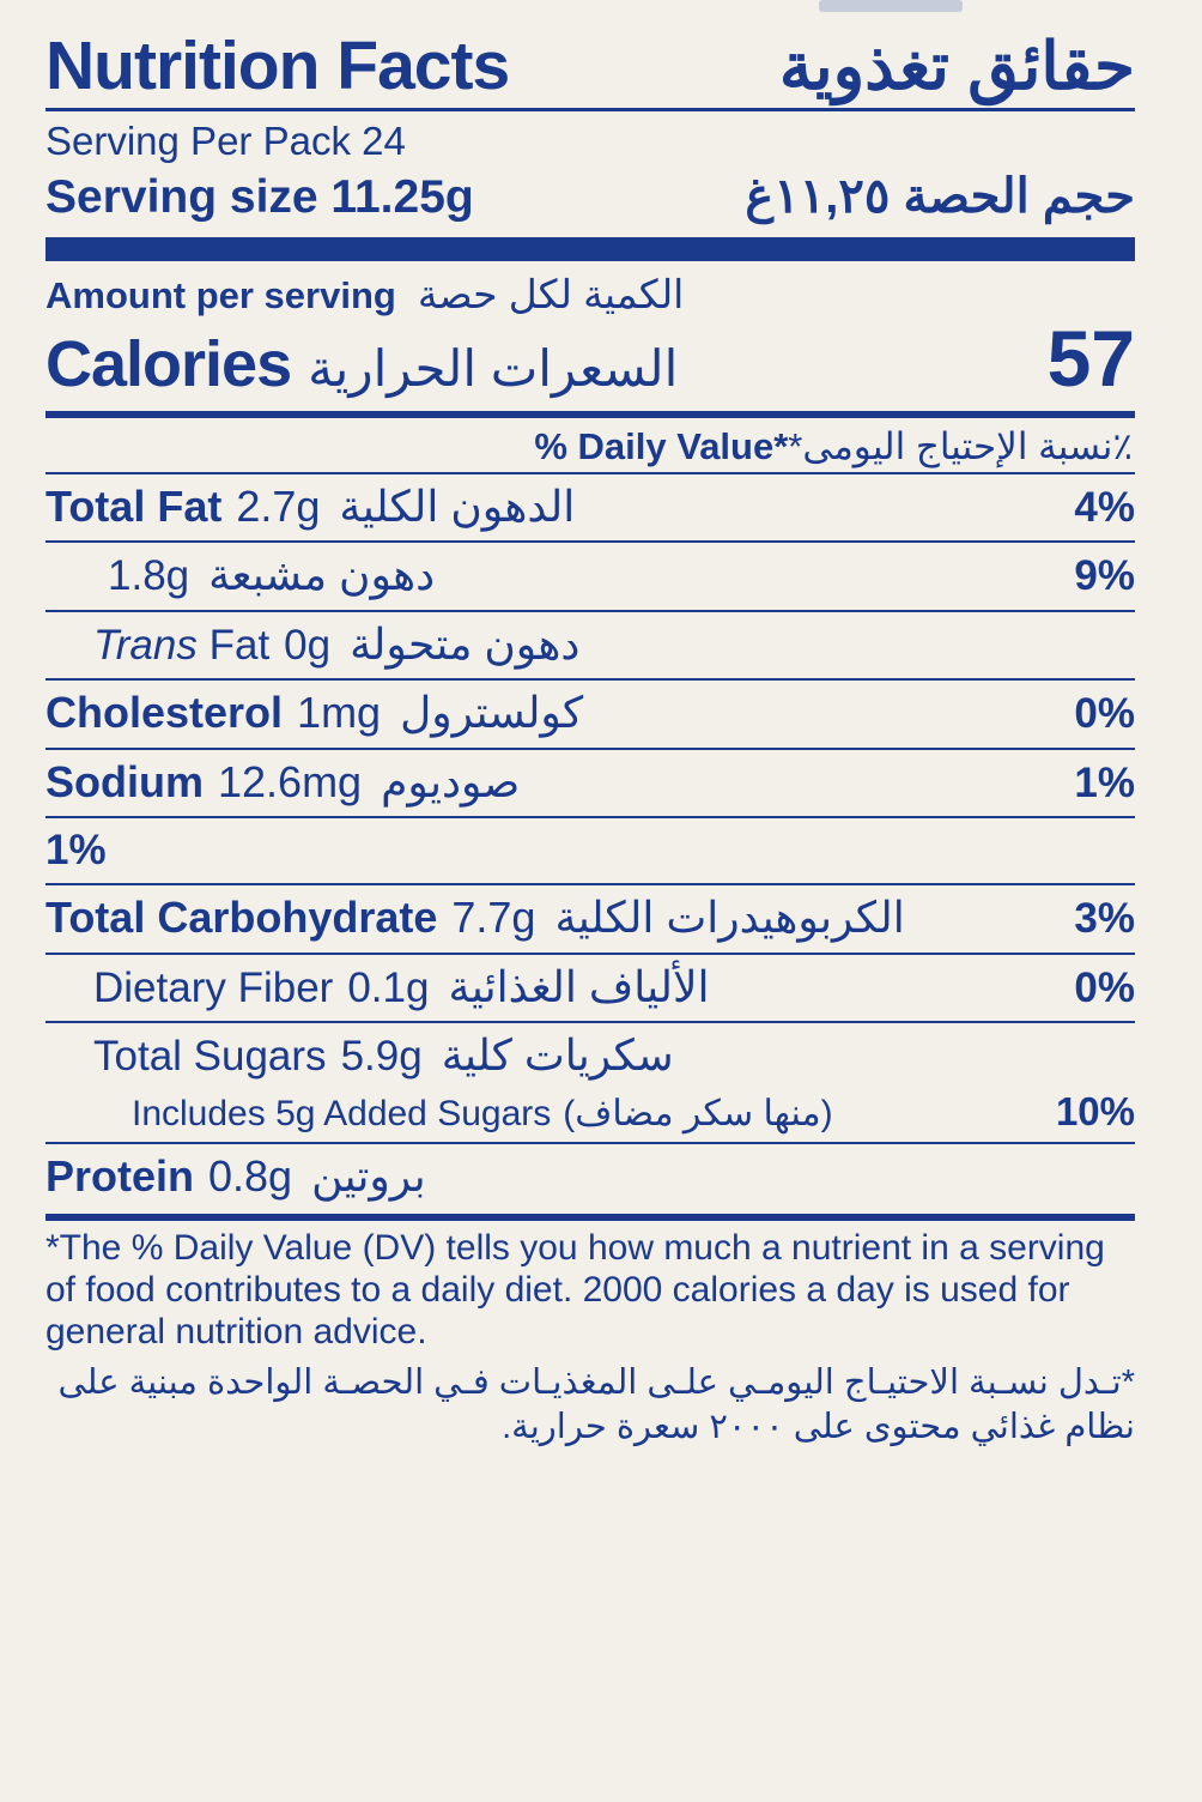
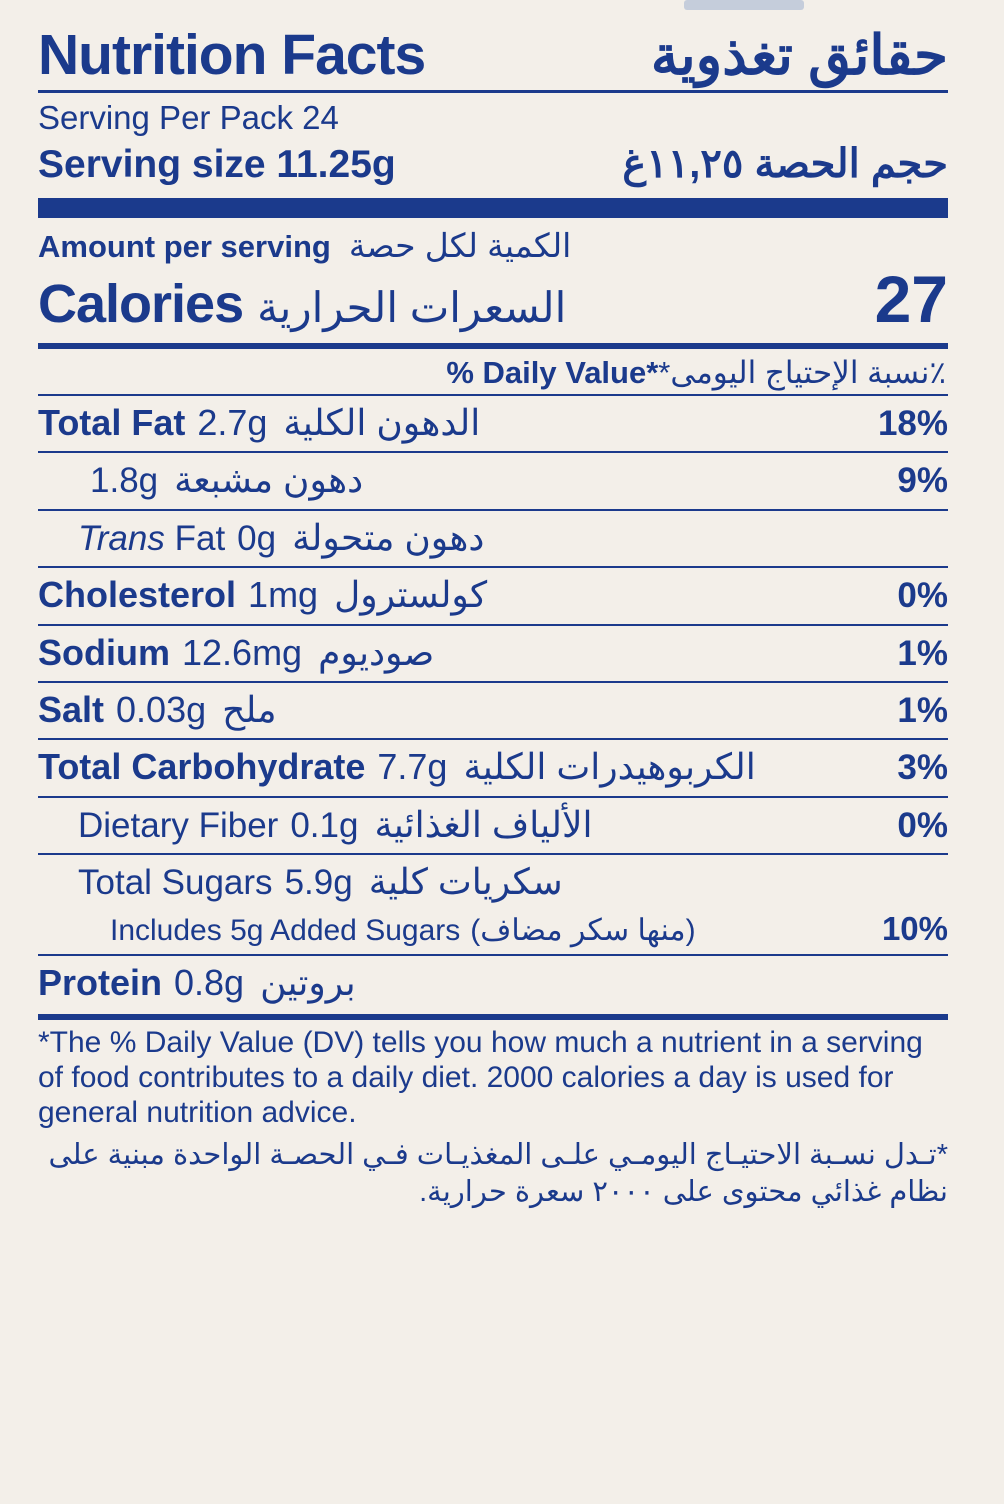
  Nutrition Facts
  حقائق تغذوية
  Serving Per Pack 24
  Serving size 11.25g
  حجم الحصة ١١,٢٥غ
  Amount per serving
  الكمية لكل حصة
  Calories
  السعرات الحرارية
- 57
+ 27
  % Daily Value* ٪نسبة الإحتياج اليومى*
  Total Fat
  2.7g
  الدهون الكلية
- 4%
+ 18%
  1.8g
  دهون مشبعة
  9%
  Trans Fat
  0g
  دهون متحولة
  Cholesterol
  1mg
  كولسترول
  0%
  Sodium
  12.6mg
  صوديوم
  1%
+ Salt
+ 0.03g
+ ملح
  1%
  Total Carbohydrate
  7.7g
  الكربوهيدرات الكلية
  3%
  Dietary Fiber
  0.1g
  الألياف الغذائية
  0%
  Total Sugars
  5.9g
  سكريات كلية
  Includes 5g Added Sugars
  (منها سكر مضاف)
  10%
  Protein
  0.8g
  بروتين
  *The % Daily Value (DV) tells you how much a nutrient in a serving of food contributes to a daily diet. 2000 calories a day is used for general nutrition advice.
  *تـدل نسـبة الاحتيـاج اليومـي علـى المغذيـات فـي الحصـة الواحدة مبنية على نظام غذائي محتوى على ٢٠٠٠ سعرة حرارية.
